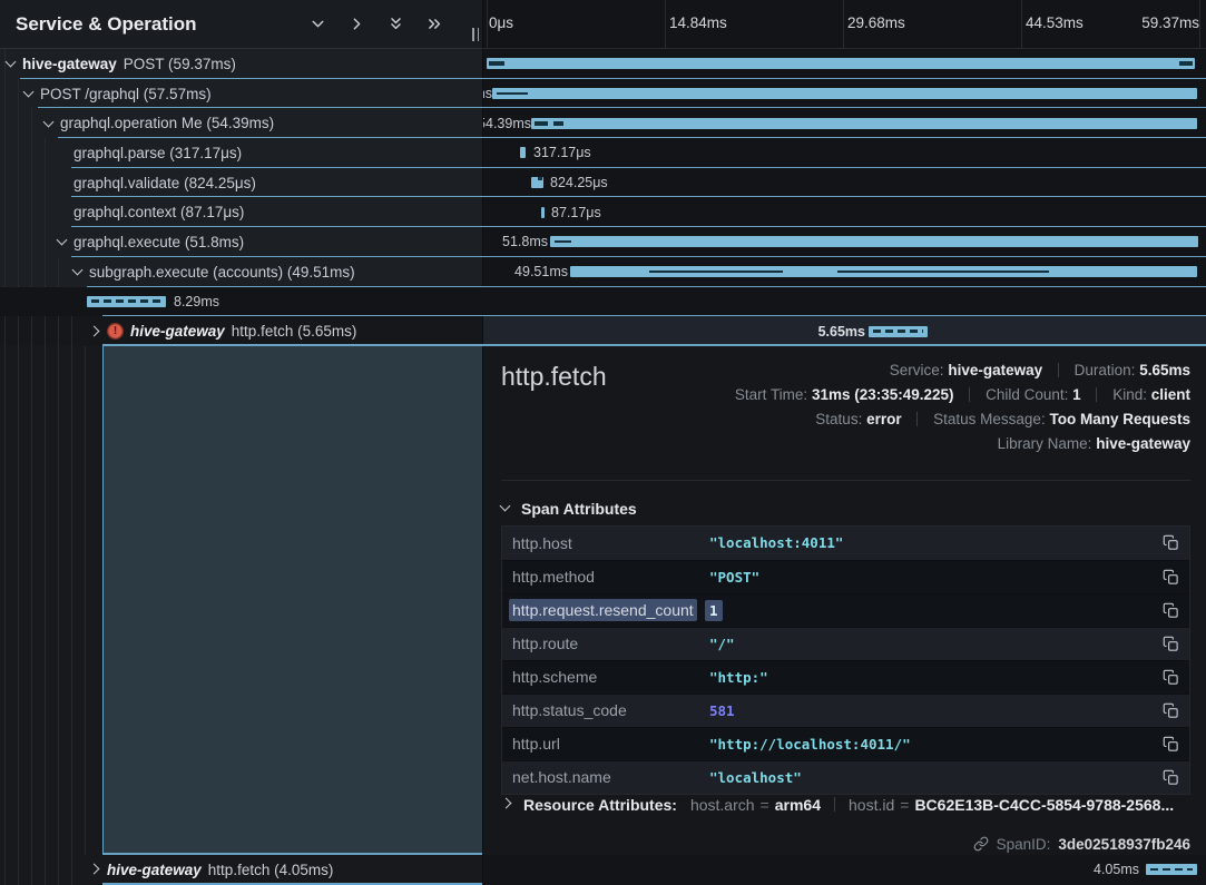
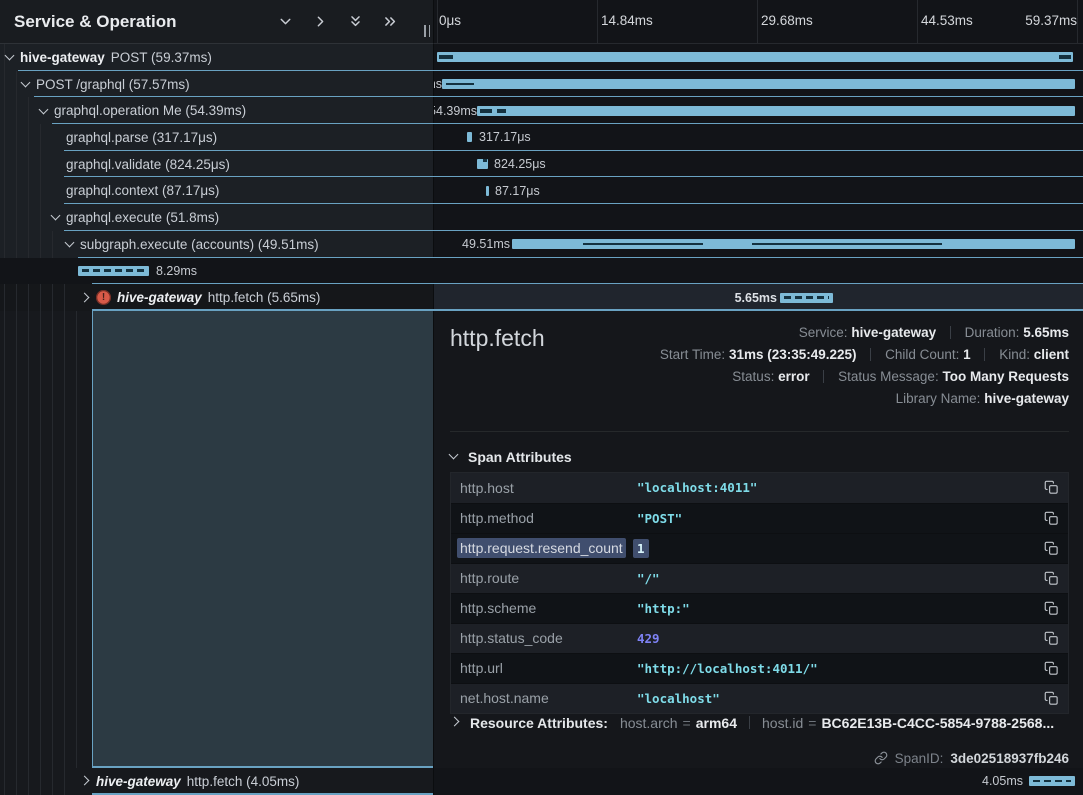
  Service & Operation
  0μs
  14.84ms
  29.68ms
  44.53ms
  59.37ms
  hive-gateway
  POST (59.37ms)
  POST /graphql (57.57ms)
  graphql.operation Me (54.39ms)
  4.39ms
  graphql.parse (317.17μs)
  317.17μs
  graphql.validate (824.25μs)
  824.25μs
  graphql.context (87.17μs)
  87.17μs
  graphql.execute (51.8ms)
- 51.8ms
  subgraph.execute (accounts) (49.51ms)
  49.51ms
  8.29ms
  hive-gateway
  http.fetch (5.65ms)
  5.65ms
  http.fetch
  Service: hive-gateway Duration: 5.65ms
  Start Time: 31ms (23:35:49.225) Child Count: 1 Kind: client
  Status: error Status Message: Too Many Requests
  Library Name: hive-gateway
  Span Attributes
  http.host
  "localhost:4011"
  http.method
  "POST"
  http.request.resend_count
  1
  http.route
  "/"
  http.scheme
  "http:"
  http.status_code
- 581
+ 429
  http.url
  "http://localhost:4011/"
  net.host.name
  "localhost"
  Resource Attributes:
  host.arch
  =
  arm64
  host.id
  =
  BC62E13B-C4CC-5854-9788-2568...
  SpanID:
  3de02518937fb246
  hive-gateway
  http.fetch (4.05ms)
  4.05ms
